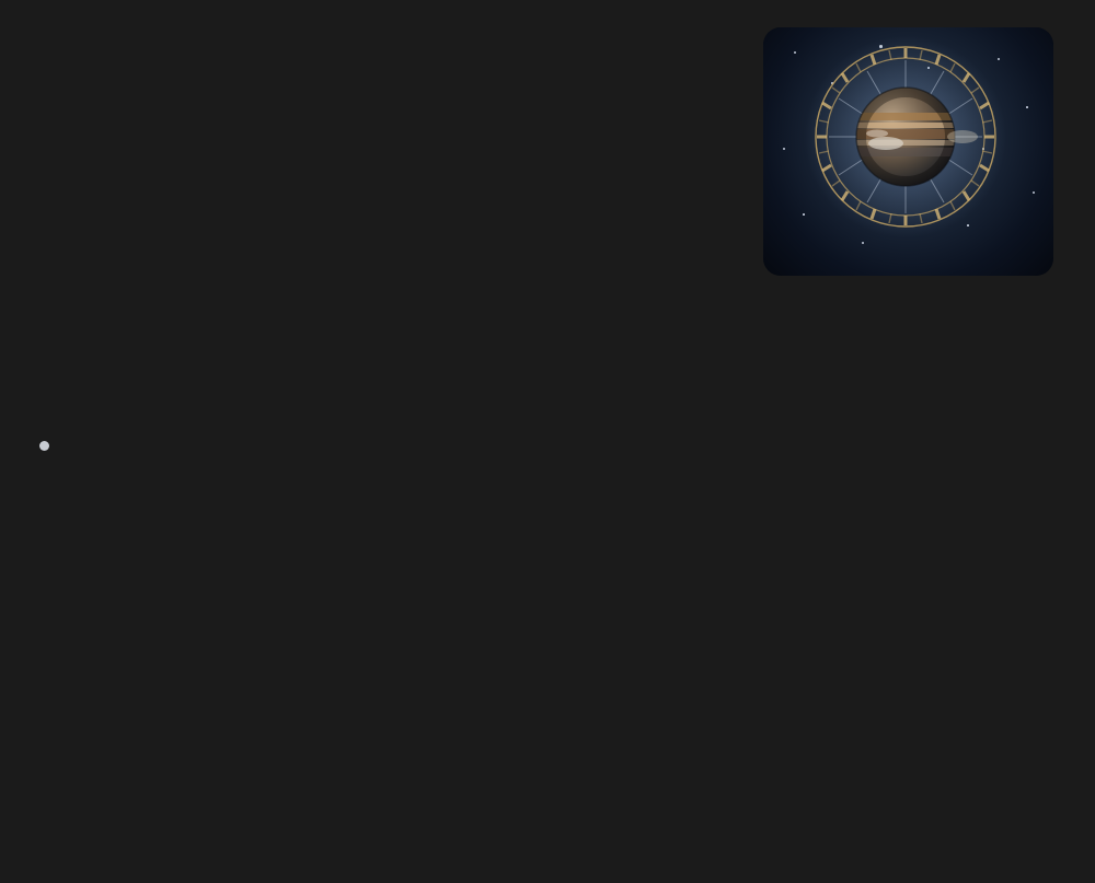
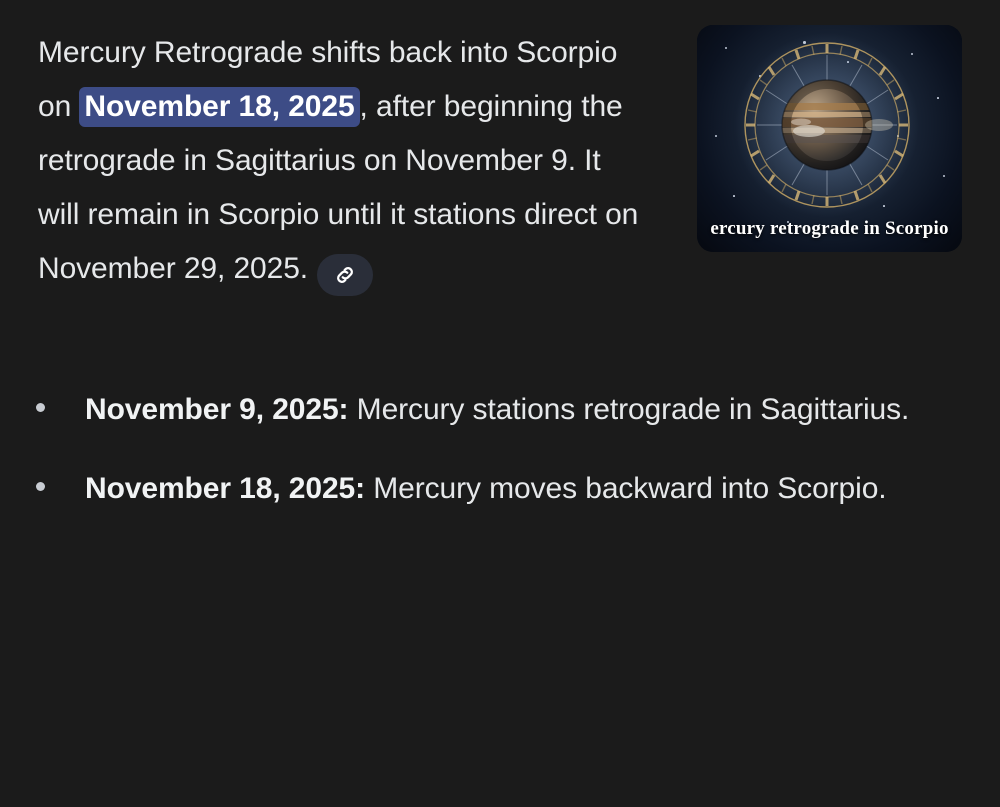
+ Mercury Retrograde shifts back into Scorpio on November 18, 2025 , after beginning the retrograde in Sagittarius on November 9. It will remain in Scorpio until it stations direct on November 29, 2025.
+ ercury retrograde in Scorpio
+ November 9, 2025: Mercury stations retrograde in Sagittarius.
+ November 18, 2025: Mercury moves backward into Scorpio.
